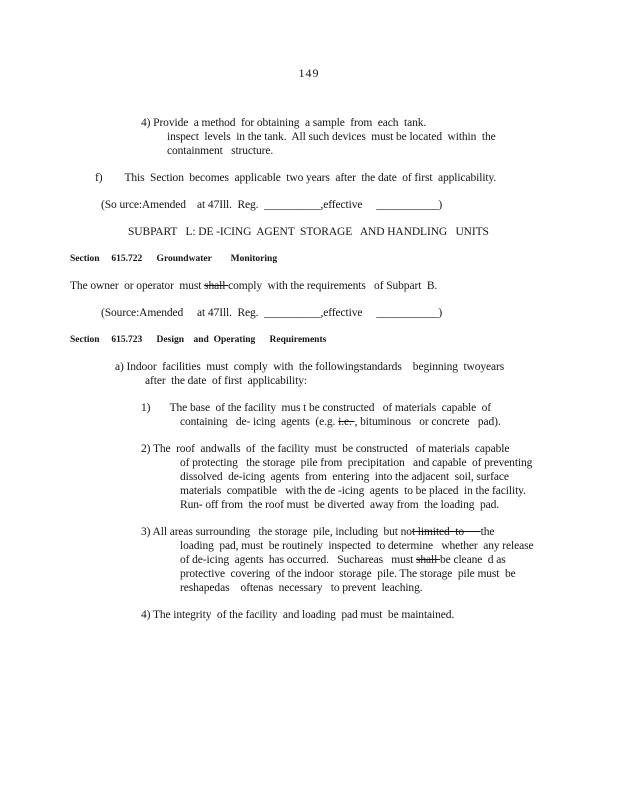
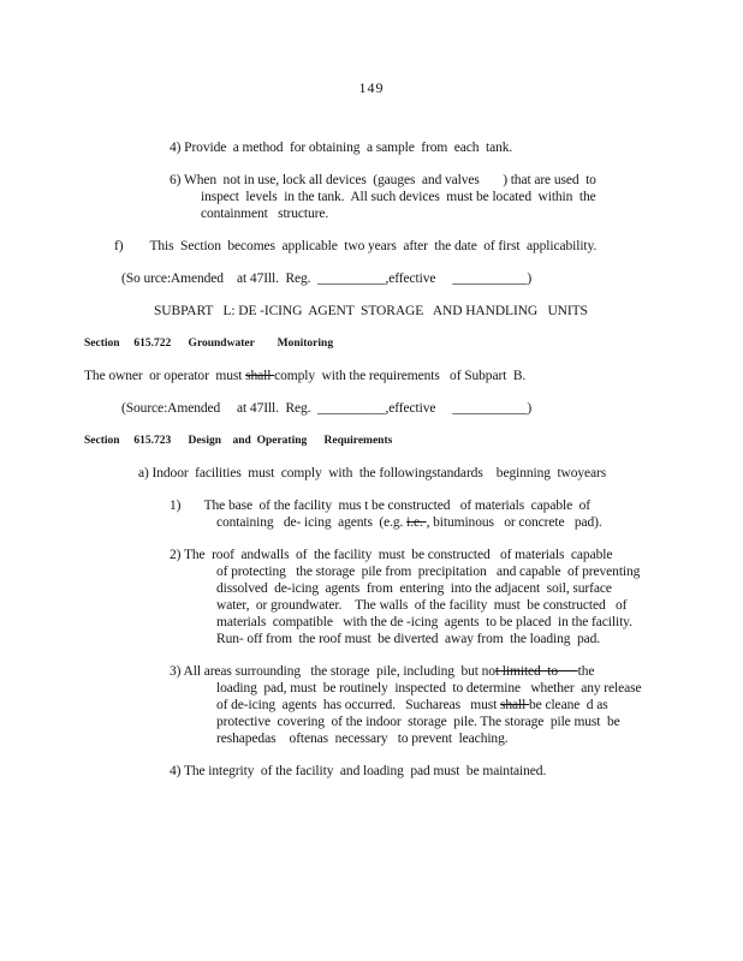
  149
  4) Provide a method for obtaining a sample from each tank.
+ 6) When not in use, lock all devices (gauges and valves ) that are used to
  inspect levels in the tank. All such devices must be located within the
  containment structure.
  f) This Section becomes applicable two years after the date of first applicability.
  (So urce:Amended at 47Ill. Reg. __________,effective ___________)
  SUBPART L: DE -ICING AGENT STORAGE AND HANDLING UNITS
  Section 615.722 Groundwater Monitoring
  The owner or operator must shall comply with the requirements of Subpart B.
  (Source:Amended at 47Ill. Reg. __________,effective ___________)
  Section 615.723 Design and Operating Requirements
  a) Indoor facilities must comply with the followingstandards beginning twoyears
- after the date of first applicability:
  1) The base of the facility mus t be constructed of materials capable of
  containing de- icing agents (e.g. i.e. , bituminous or concrete pad).
  2) The roof andwalls of the facility must be constructed of materials capable
  of protecting the storage pile from precipitation and capable of preventing
  dissolved de-icing agents from entering into the adjacent soil, surface
+ water, or groundwater. The walls of the facility must be constructed of
  materials compatible with the de -icing agents to be placed in the facility.
  Run- off from the roof must be diverted away from the loading pad.
  3) All areas surrounding the storage pile, including but not limited to the
  loading pad, must be routinely inspected to determine whether any release
  of de-icing agents has occurred. Suchareas must shall be cleane d as
  protective covering of the indoor storage pile. The storage pile must be
  reshapedas oftenas necessary to prevent leaching.
  4) The integrity of the facility and loading pad must be maintained.
